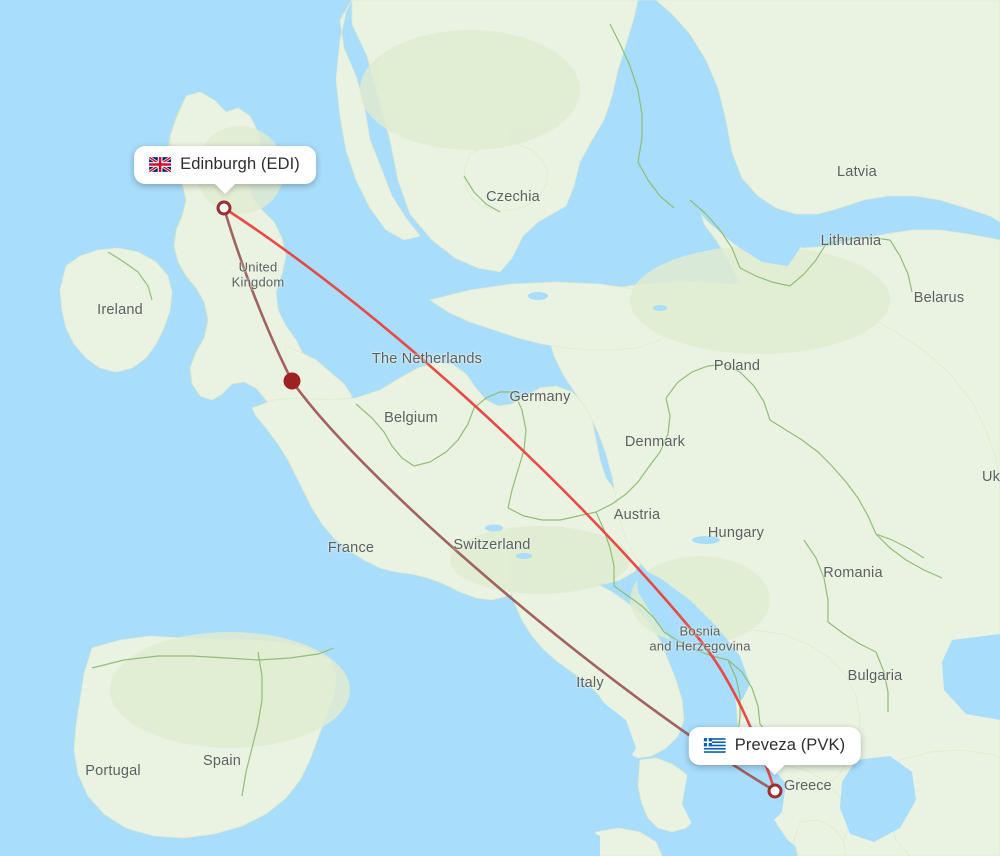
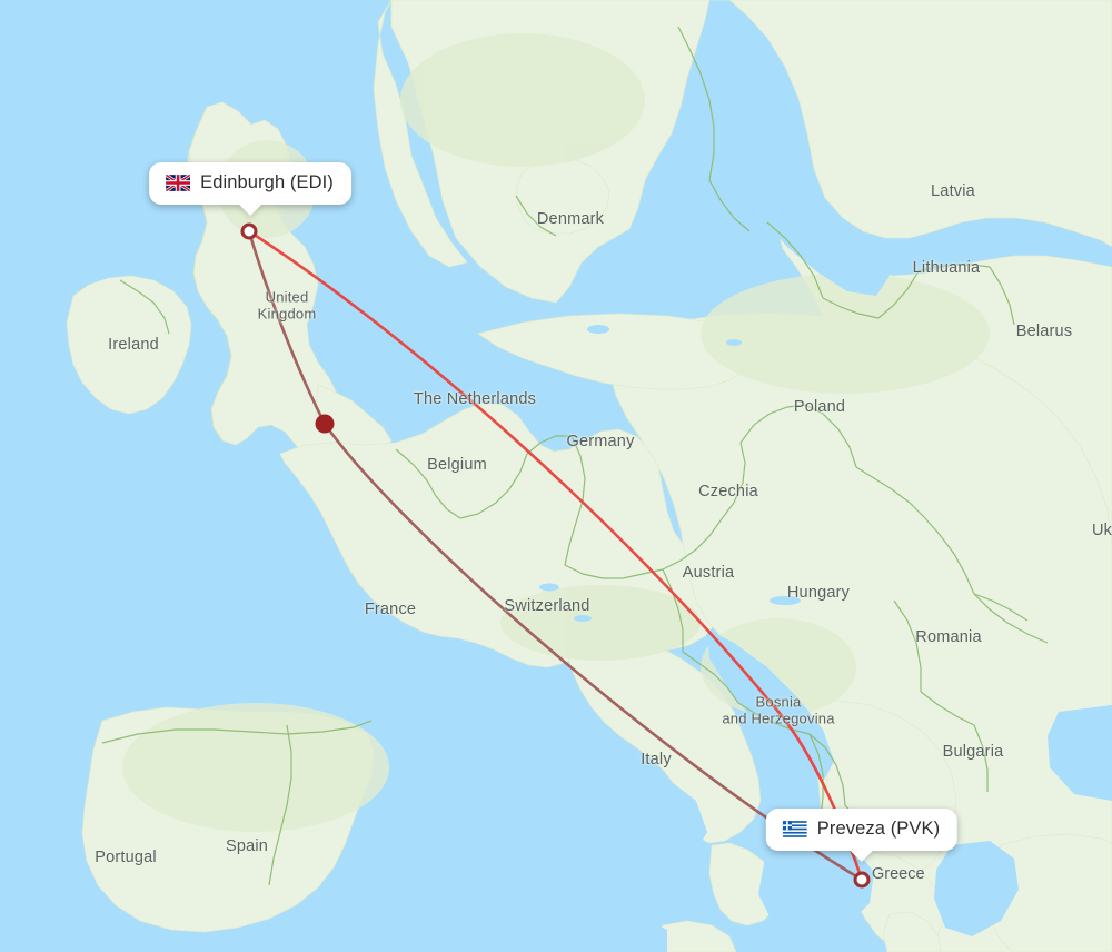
  Ireland
  United
  Kingdom
- Czechia
+ Denmark
  Latvia
  Lithuania
  Belarus
  The Netherlands
  Poland
  Germany
  Belgium
- Denmark
+ Czechia
  Uk
  Austria
  Switzerland
  France
  Hungary
  Romania
  Bosnia
  and Herzegovina
  Italy
  Bulgaria
  Portugal
  Spain
  Greece
  Edinburgh (EDI)
  Preveza (PVK)
